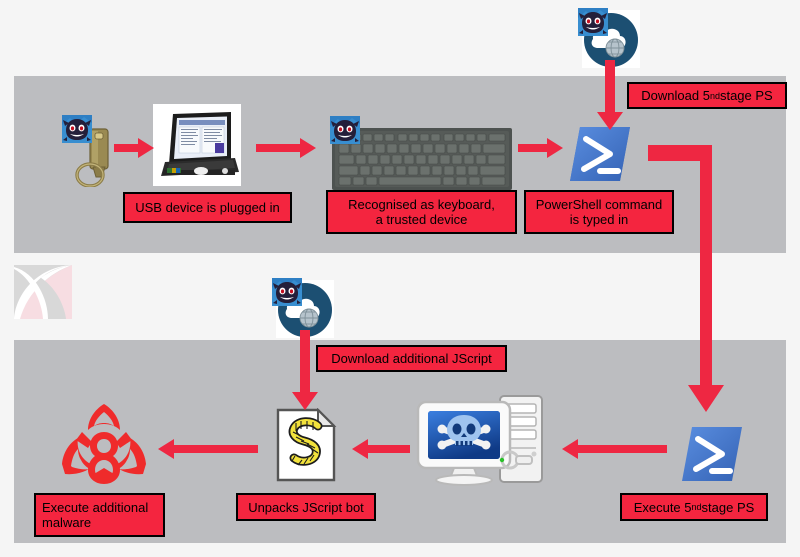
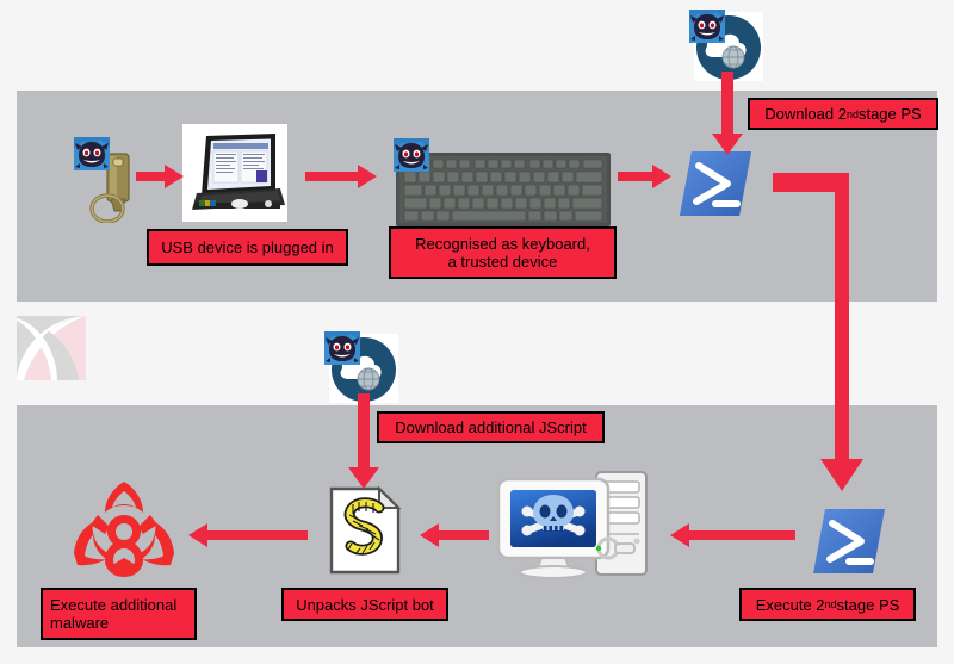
  USB device is plugged in
  Recognised as keyboard,
  a trusted device
- PowerShell command
- is typed in
- Download 5
+ Download 2
  nd
  stage PS
  Download additional JScript
  Execute additional
  malware
  Unpacks JScript bot
- Execute 5
+ Execute 2
  nd
  stage PS
